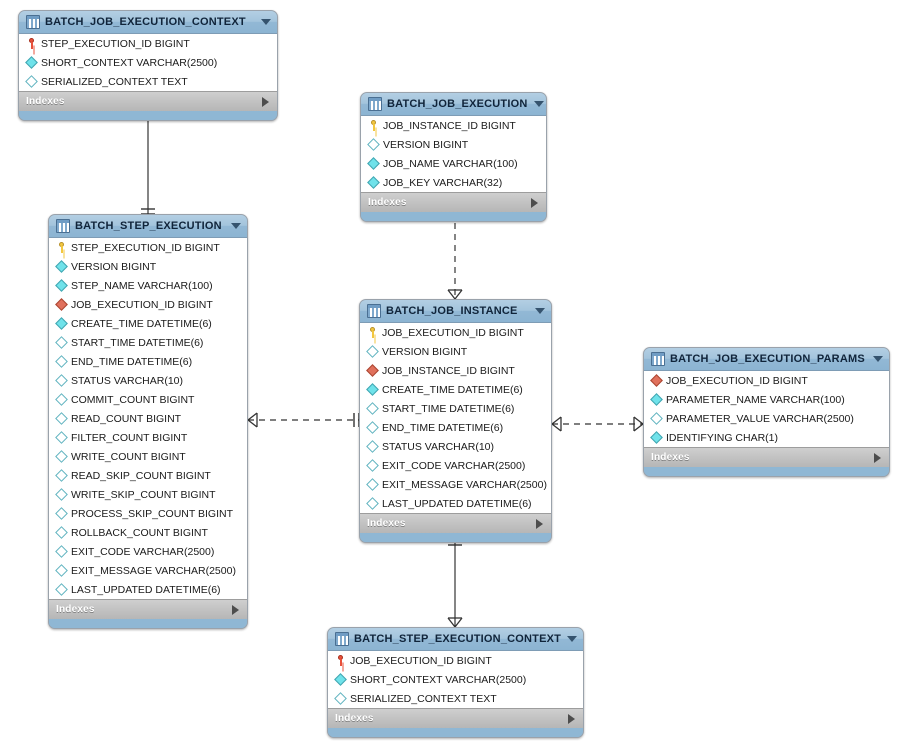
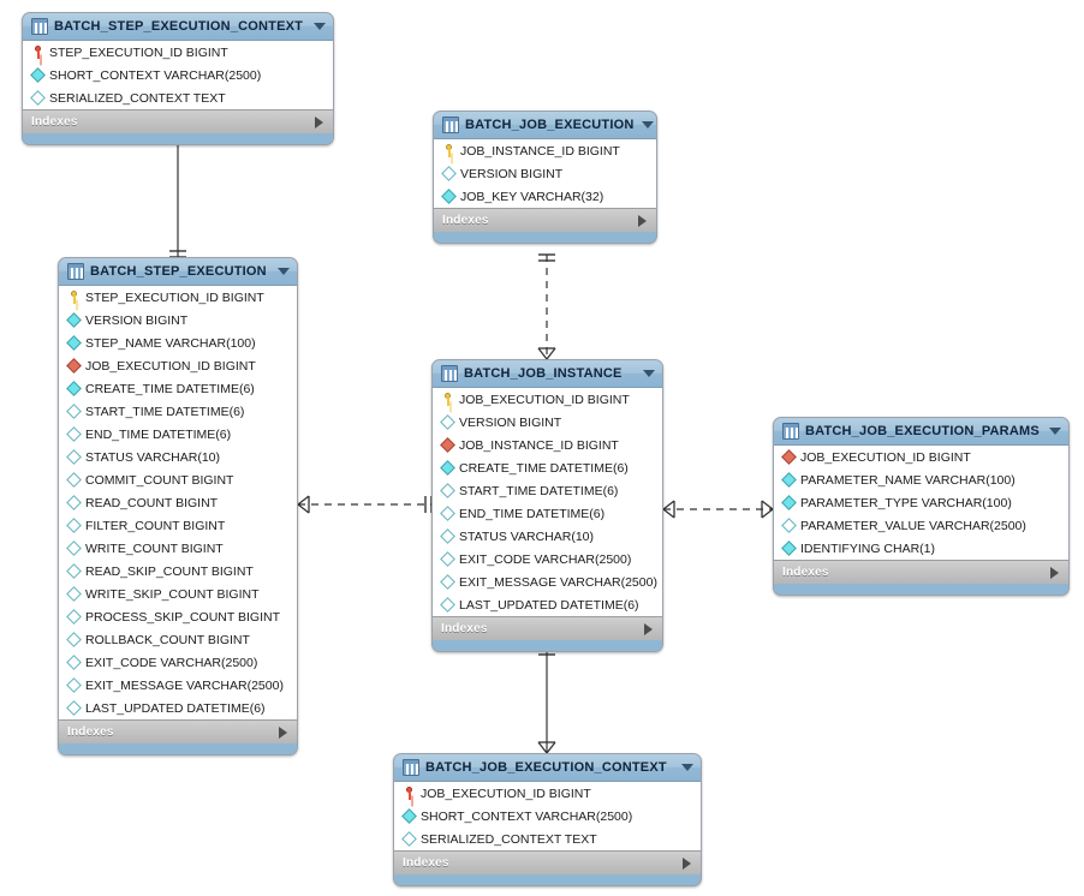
- BATCH_JOB_EXECUTION_CONTEXT
+ BATCH_STEP_EXECUTION_CONTEXT
  STEP_EXECUTION_ID BIGINT
  SHORT_CONTEXT VARCHAR(2500)
  SERIALIZED_CONTEXT TEXT
  Indexes
  BATCH_JOB_EXECUTION
  JOB_INSTANCE_ID BIGINT
  VERSION BIGINT
- JOB_NAME VARCHAR(100)
  JOB_KEY VARCHAR(32)
  Indexes
  BATCH_STEP_EXECUTION
  STEP_EXECUTION_ID BIGINT
  VERSION BIGINT
  STEP_NAME VARCHAR(100)
  JOB_EXECUTION_ID BIGINT
  CREATE_TIME DATETIME(6)
  START_TIME DATETIME(6)
  END_TIME DATETIME(6)
  STATUS VARCHAR(10)
  COMMIT_COUNT BIGINT
  READ_COUNT BIGINT
  FILTER_COUNT BIGINT
  WRITE_COUNT BIGINT
  READ_SKIP_COUNT BIGINT
  WRITE_SKIP_COUNT BIGINT
  PROCESS_SKIP_COUNT BIGINT
  ROLLBACK_COUNT BIGINT
  EXIT_CODE VARCHAR(2500)
  EXIT_MESSAGE VARCHAR(2500)
  LAST_UPDATED DATETIME(6)
  Indexes
  BATCH_JOB_INSTANCE
  JOB_EXECUTION_ID BIGINT
  VERSION BIGINT
  JOB_INSTANCE_ID BIGINT
  CREATE_TIME DATETIME(6)
  START_TIME DATETIME(6)
  END_TIME DATETIME(6)
  STATUS VARCHAR(10)
  EXIT_CODE VARCHAR(2500)
  EXIT_MESSAGE VARCHAR(2500)
  LAST_UPDATED DATETIME(6)
  Indexes
  BATCH_JOB_EXECUTION_PARAMS
  JOB_EXECUTION_ID BIGINT
  PARAMETER_NAME VARCHAR(100)
+ PARAMETER_TYPE VARCHAR(100)
  PARAMETER_VALUE VARCHAR(2500)
  IDENTIFYING CHAR(1)
  Indexes
- BATCH_STEP_EXECUTION_CONTEXT
+ BATCH_JOB_EXECUTION_CONTEXT
  JOB_EXECUTION_ID BIGINT
  SHORT_CONTEXT VARCHAR(2500)
  SERIALIZED_CONTEXT TEXT
  Indexes
